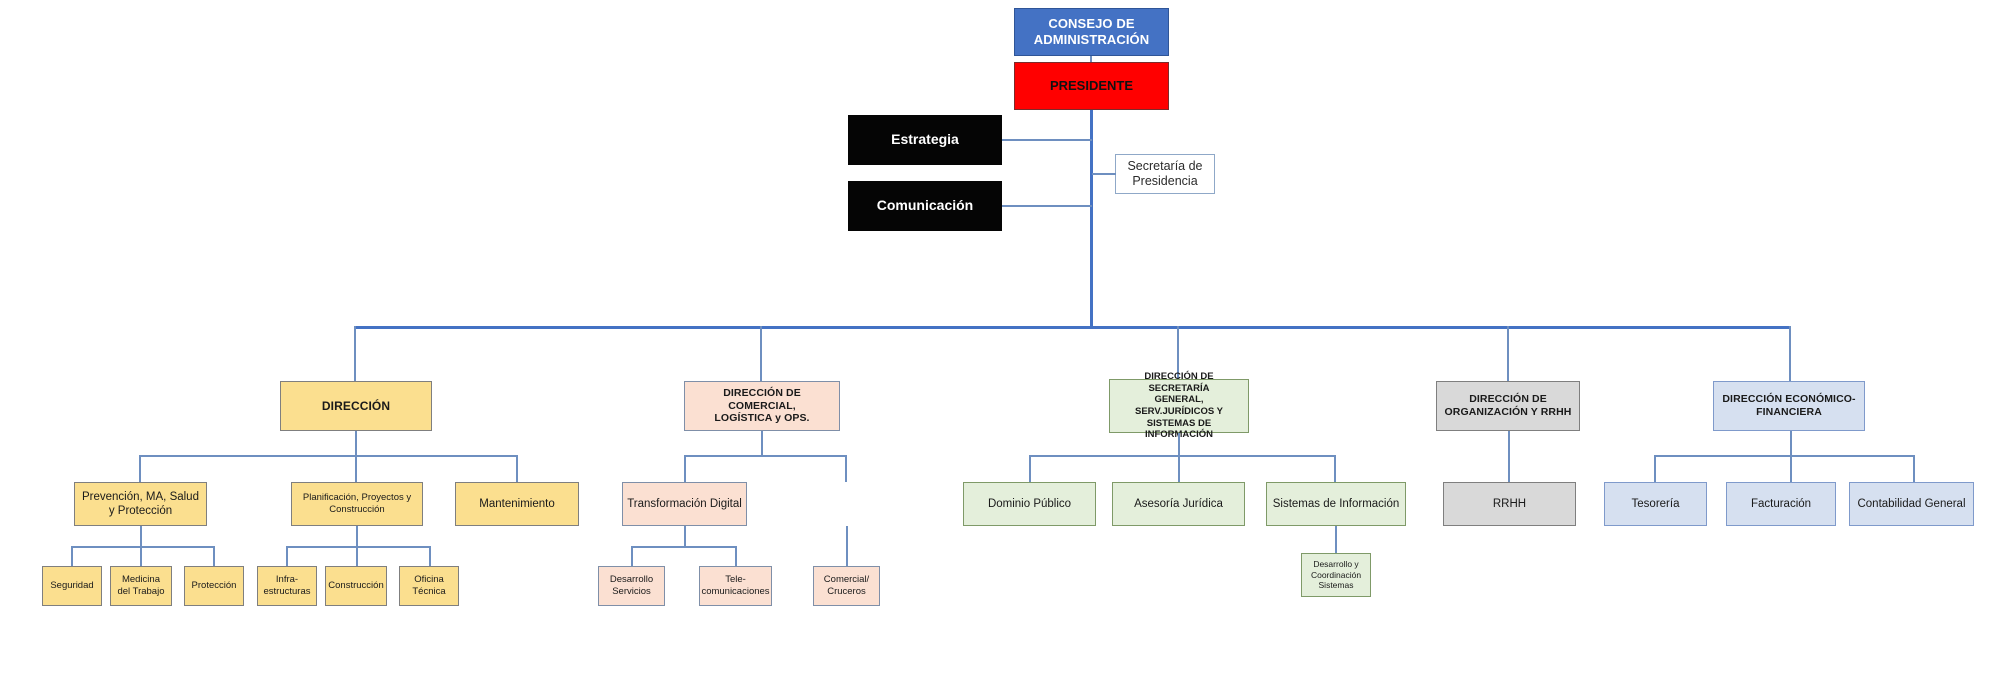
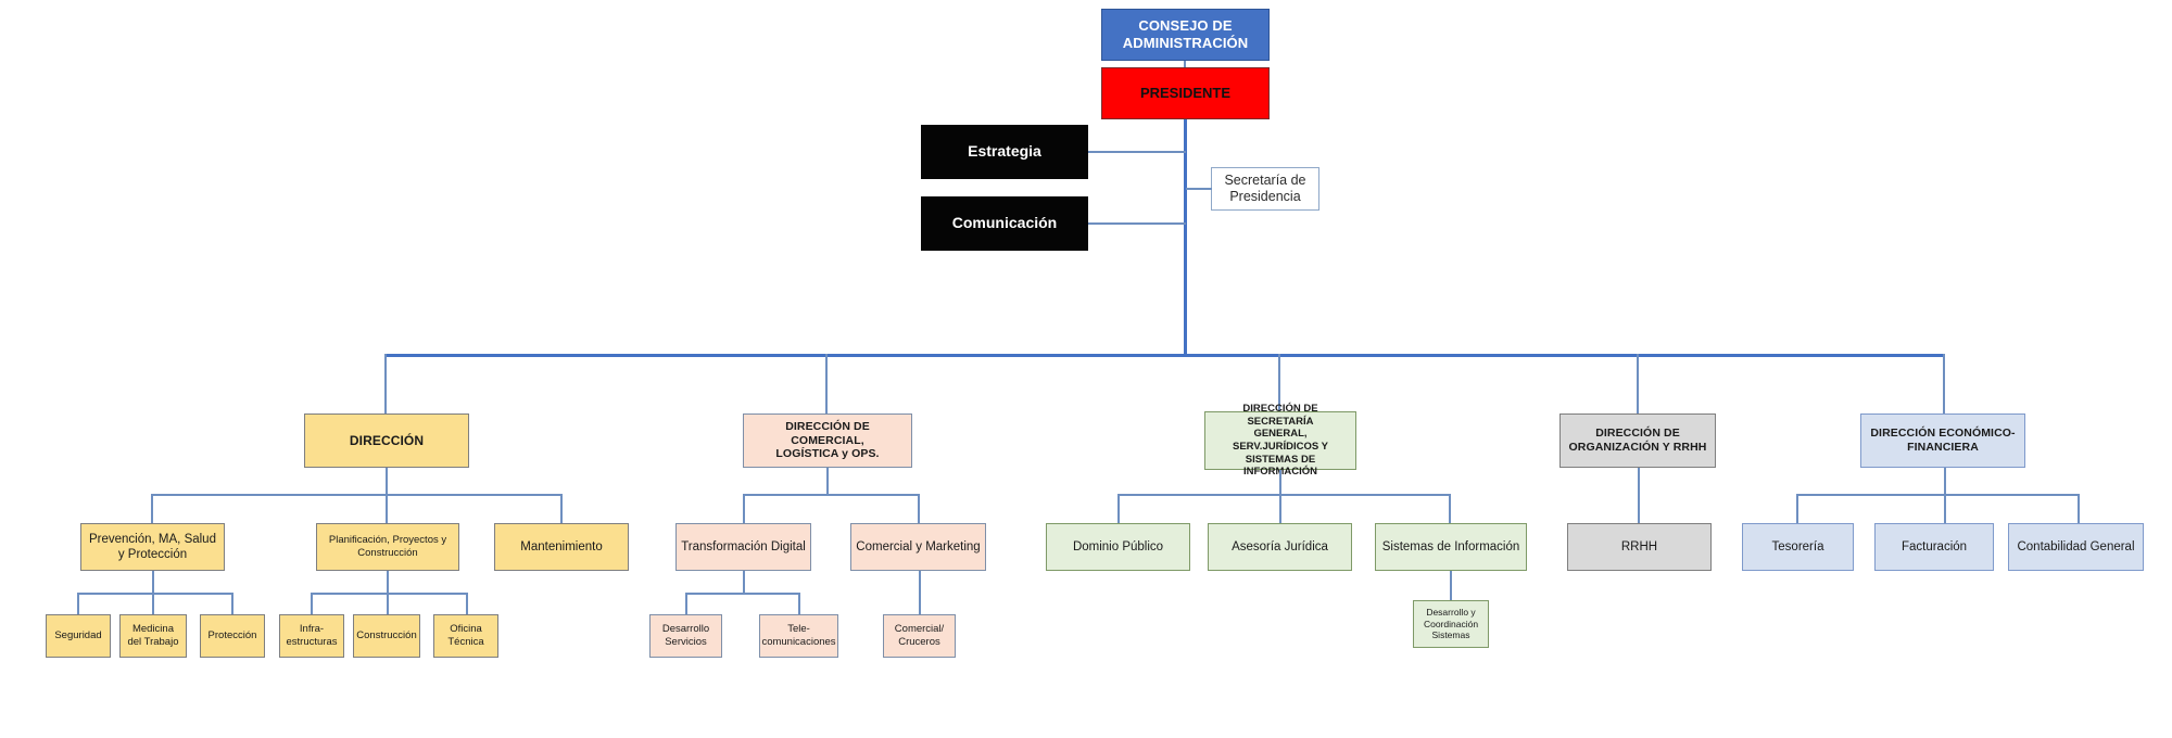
  CONSEJO DE
  ADMINISTRACIÓN
  PRESIDENTE
  Estrategia
  Comunicación
  Secretaría de
  Presidencia
  DIRECCIÓN
  DIRECCIÓN DE COMERCIAL,
  LOGÍSTICA y OPS.
  DIRECCIÓN DE SECRETARÍA
  GENERAL, SERV.JURÍDICOS Y
  SISTEMAS DE INFORACIÓN
  DIRECCIÓN DE
  ORGANIZACIÓN Y RRHH
  DIRECCIÓN ECONÓMICO-
  FINANCIERA
  Prevención, MA, Salud
  y Protección
  Planificación, Proyectos y
  Construcción
  Mantenimiento
  Seguridad
  Medicina
  del Trabajo
  Protección
  Infra-
  estructuras
  Construcción
  Oficina
  Técnica
  Transformación Digital
+ Comercial y Marketing
  Desarrollo
  Servicios
  Tele-
  comunicaciones
  Comercial/
  Cruceros
  Dominio Público
  Asesoría Jurídica
  Sistemas de Información
  Desarrollo y
  Coordinación
  Sistemas
  RRHH
  Tesorería
  Facturación
  Contabilidad General
